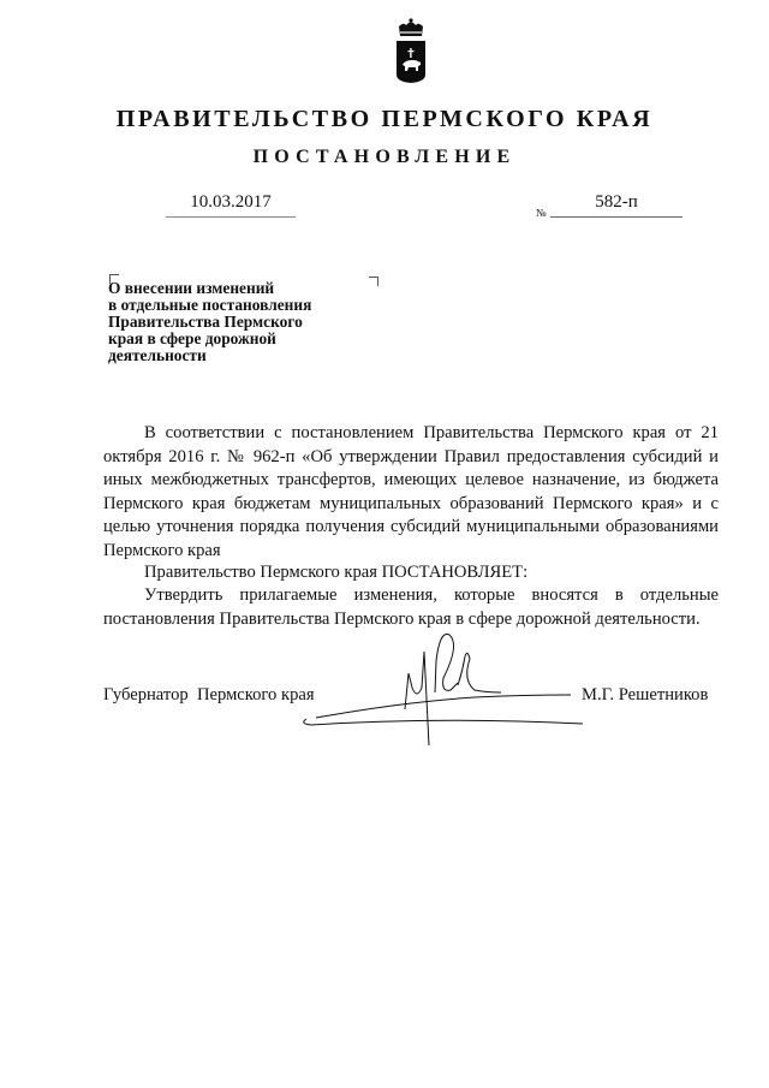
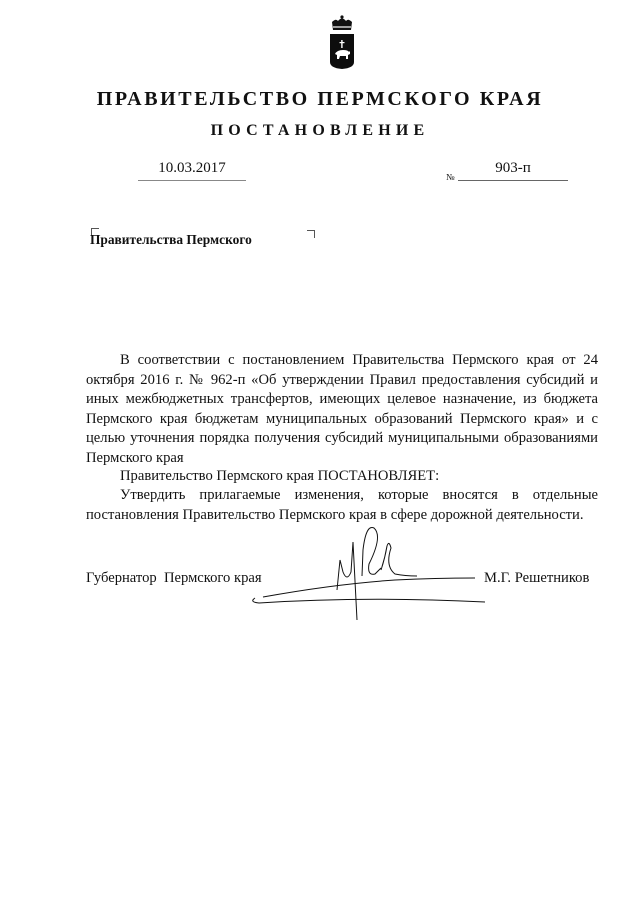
  ПРАВИТЕЛЬСТВО ПЕРМСКОГО КРАЯ
  ПОСТАНОВЛЕНИЕ
  10.03.2017
  №
- 582-п
+ 903-п
- О внесении изменений
- в отдельные постановления
  Правительства Пермского
- края в сфере дорожной
- деятельности
- В соответствии с постановлением Правительства Пермского края от 21 октября 2016 г. № 962-п «Об утверждении Правил предоставления субсидий и иных межбюджетных трансфертов, имеющих целевое назначение, из бюджета Пермского края бюджетам муниципальных образований Пермского края» и с целью уточнения порядка получения субсидий муниципальными образованиями Пермского края
+ В соответствии с постановлением Правительства Пермского края от 24 октября 2016 г. № 962-п «Об утверждении Правил предоставления субсидий и иных межбюджетных трансфертов, имеющих целевое назначение, из бюджета Пермского края бюджетам муниципальных образований Пермского края» и с целью уточнения порядка получения субсидий муниципальными образованиями Пермского края
  Правительство Пермского края ПОСТАНОВЛЯЕТ:
- Утвердить прилагаемые изменения, которые вносятся в отдельные постановления Правительства Пермского края в сфере дорожной деятельности.
+ Утвердить прилагаемые изменения, которые вносятся в отдельные постановления Правительство Пермского края в сфере дорожной деятельности.
  Губернатор Пермского края
  М.Г. Решетников
